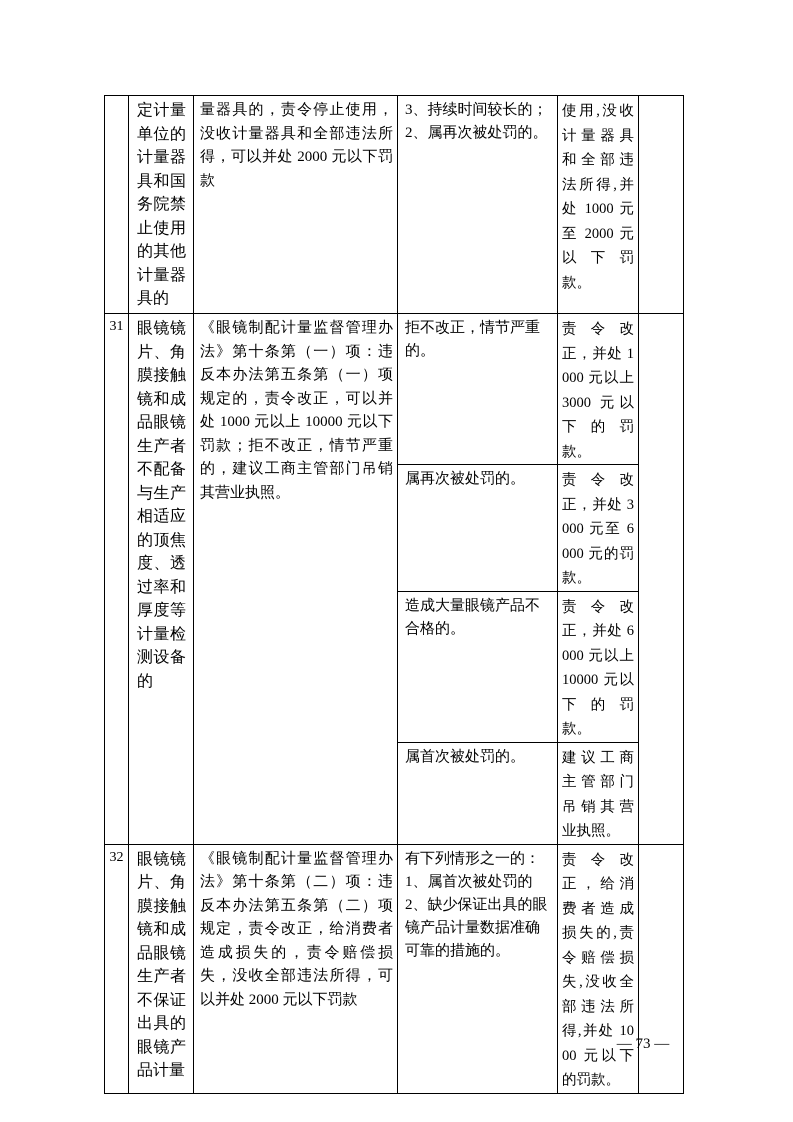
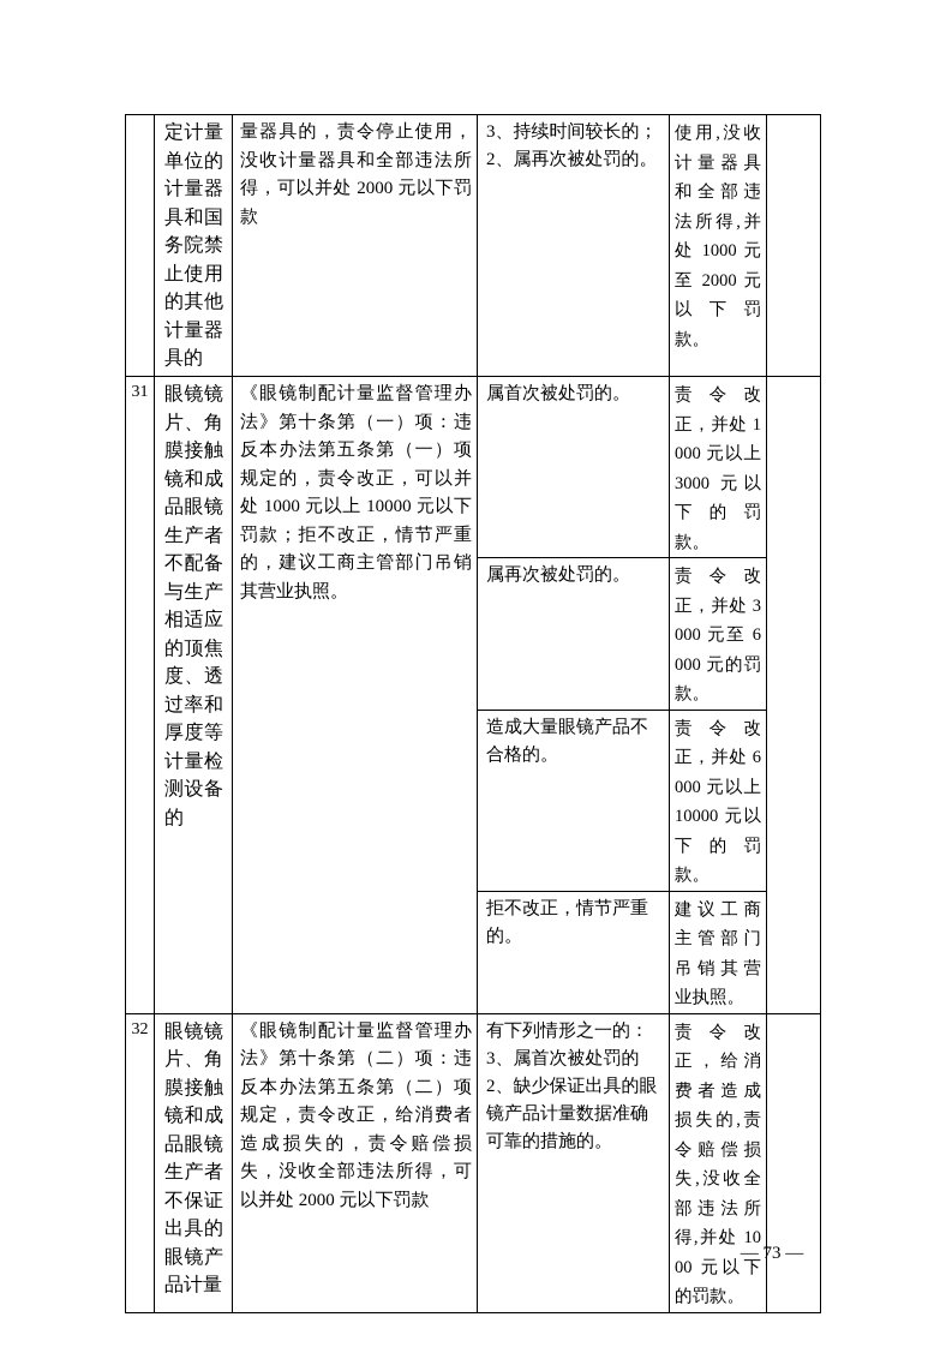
  	定计量单位的计量器具和国务院禁止使用的其他计量器具的	量器具的，责令停止使用，没收计量器具和全部违法所得，可以并处 2000 元以下罚款	3、持续时间较长的； 2、属再次被处罚的。	使用,没收计量器具和全部违法所得,并处 1000 元至 2000 元以下罚款。
- 31	眼镜镜片、角膜接触镜和成品眼镜生产者不配备与生产相适应的顶焦度、透过率和厚度等计量检测设备的	《眼镜制配计量监督管理办法》第十条第（一）项：违反本办法第五条第（一）项规定的，责令改正，可以并处 1000 元以上 10000 元以下罚款；拒不改正，情节严重的，建议工商主管部门吊销其营业执照。	拒不改正，情节严重的。	责令改正，并处 1000 元以上 3000 元以下的罚款。
+ 31	眼镜镜片、角膜接触镜和成品眼镜生产者不配备与生产相适应的顶焦度、透过率和厚度等计量检测设备的	《眼镜制配计量监督管理办法》第十条第（一）项：违反本办法第五条第（一）项规定的，责令改正，可以并处 1000 元以上 10000 元以下罚款；拒不改正，情节严重的，建议工商主管部门吊销其营业执照。	属首次被处罚的。	责令改正，并处 1000 元以上 3000 元以下的罚款。
  属再次被处罚的。	责令改正，并处 3000 元至 6000 元的罚款。
  造成大量眼镜产品不合格的。	责令改正，并处 6000 元以上 10000 元以下的罚款。
- 属首次被处罚的。	建议工商主管部门吊销其营业执照。
+ 拒不改正，情节严重的。	建议工商主管部门吊销其营业执照。
- 32	眼镜镜片、角膜接触镜和成品眼镜生产者不保证出具的眼镜产品计量	《眼镜制配计量监督管理办法》第十条第（二）项：违反本办法第五条第（二）项规定，责令改正，给消费者造成损失的，责令赔偿损失，没收全部违法所得，可以并处 2000 元以下罚款	有下列情形之一的： 1、属首次被处罚的 2、缺少保证出具的眼镜产品计量数据准确可靠的措施的。	责令改正，给消费者造成损失的,责令赔偿损失,没收全部违法所得,并处 1000 元以下的罚款。
+ 32	眼镜镜片、角膜接触镜和成品眼镜生产者不保证出具的眼镜产品计量	《眼镜制配计量监督管理办法》第十条第（二）项：违反本办法第五条第（二）项规定，责令改正，给消费者造成损失的，责令赔偿损失，没收全部违法所得，可以并处 2000 元以下罚款	有下列情形之一的： 3、属首次被处罚的 2、缺少保证出具的眼镜产品计量数据准确可靠的措施的。	责令改正，给消费者造成损失的,责令赔偿损失,没收全部违法所得,并处 1000 元以下的罚款。
  — 73 —
